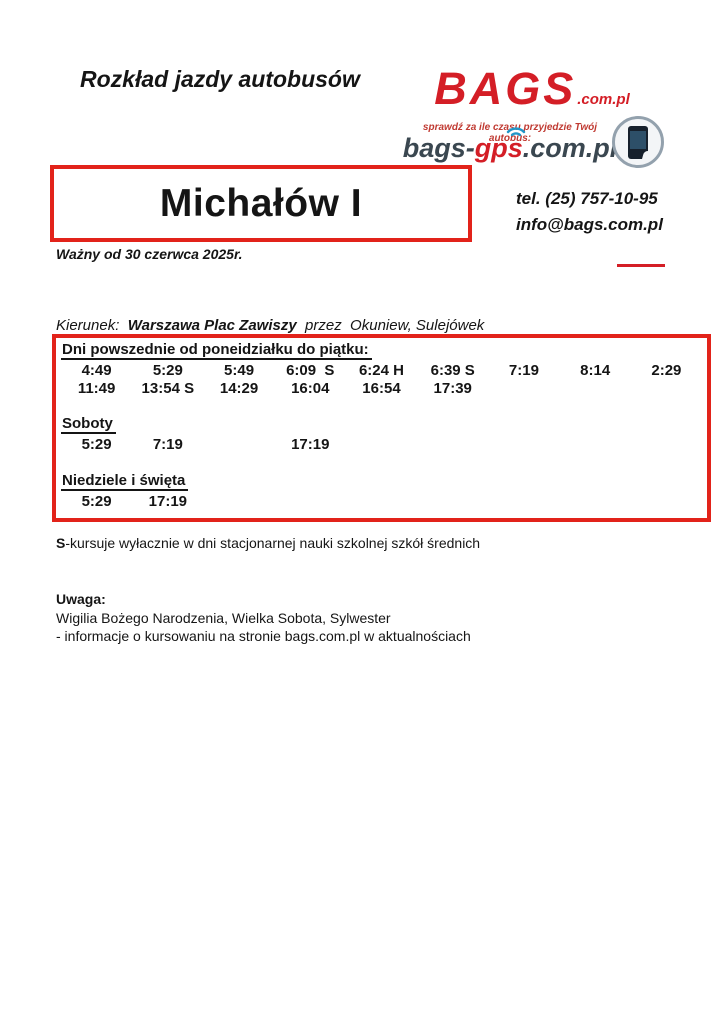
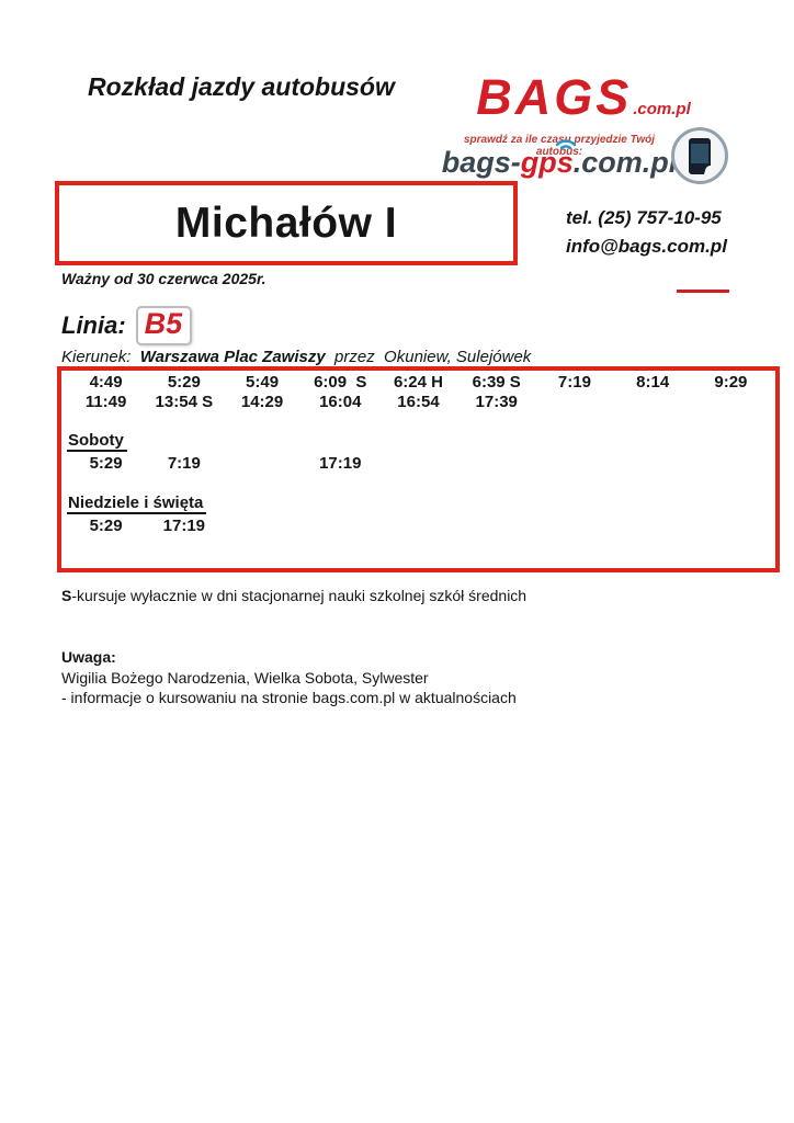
  Rozkład jazdy autobusów
  BAGS.com.pl
  sprawdź za ile czas przyjedzie Twój autobus:
  bags-gps .com.p
  Michałów I
  tel. (25) 757-10-95
  info@bags.com.pl
  Ważny od 30 czerwca 2025r.
+ Linia:
+ B5
  Kierunek: Warszawa Plac Zawiszy przez Okuniew, Sulejówek
- Dni powszednie od poneidziałku do piątku:
  4:49
  5:29
  5:49
  6:09 S
  6:24 H
  6:39 S
  7:19
  8:14
- 2:29
+ 9:29
  11:49
  13:54 S
  14:29
  16:04
  16:54
  17:39
  Soboty
  5:29
  7:19
  17:19
  Niedziele i święta
  5:29
  17:19
  S-kursuje wyłacznie w dni stacjonarnej nauki szkolnej szkół średnich
  Uwaga:
  Wigilia Bożego Narodzenia, Wielka Sobota, Sylwester
  - informacje o kursowaniu na stronie bags.com.pl w aktualnościach
